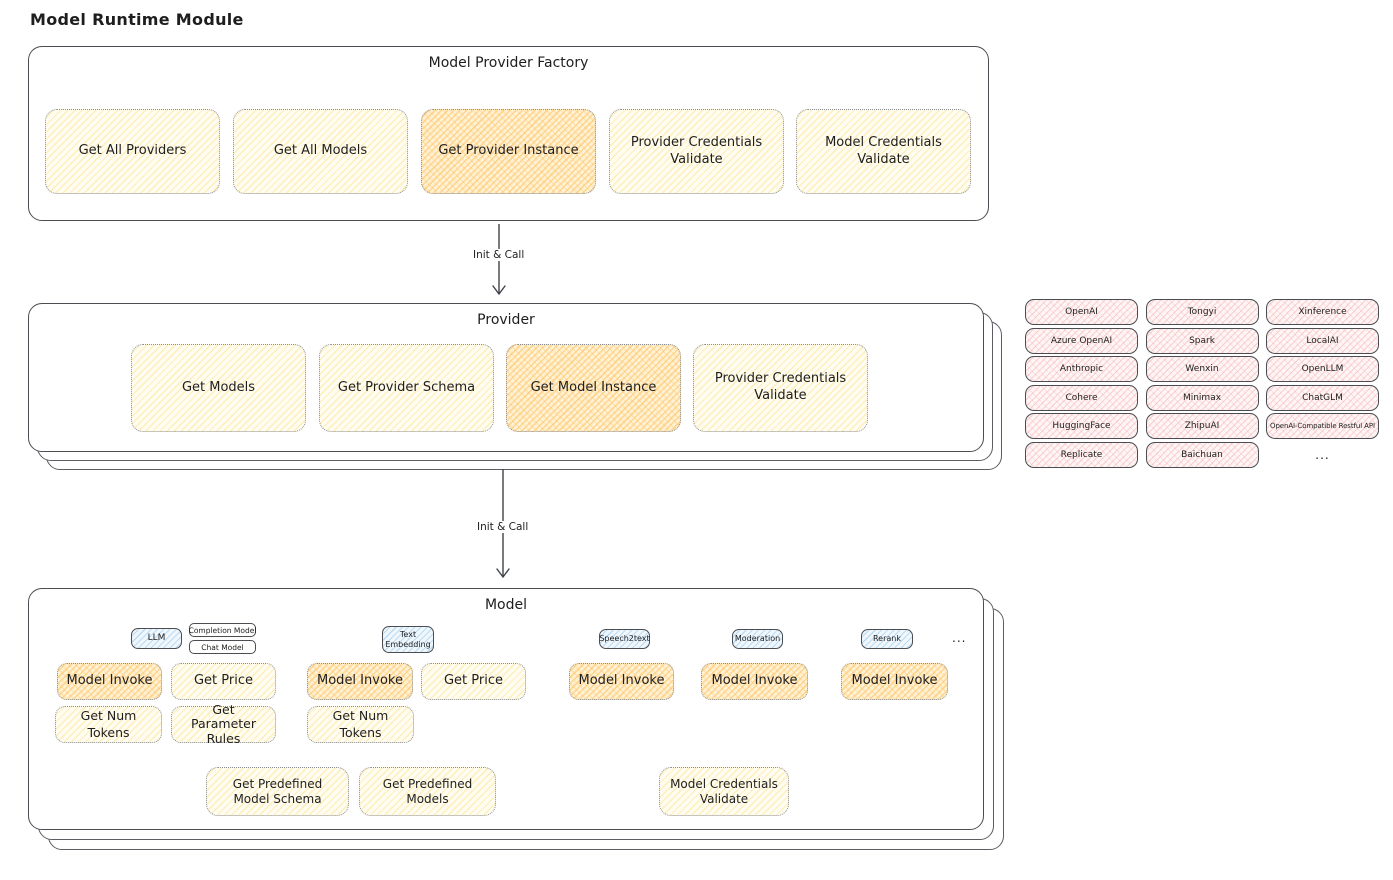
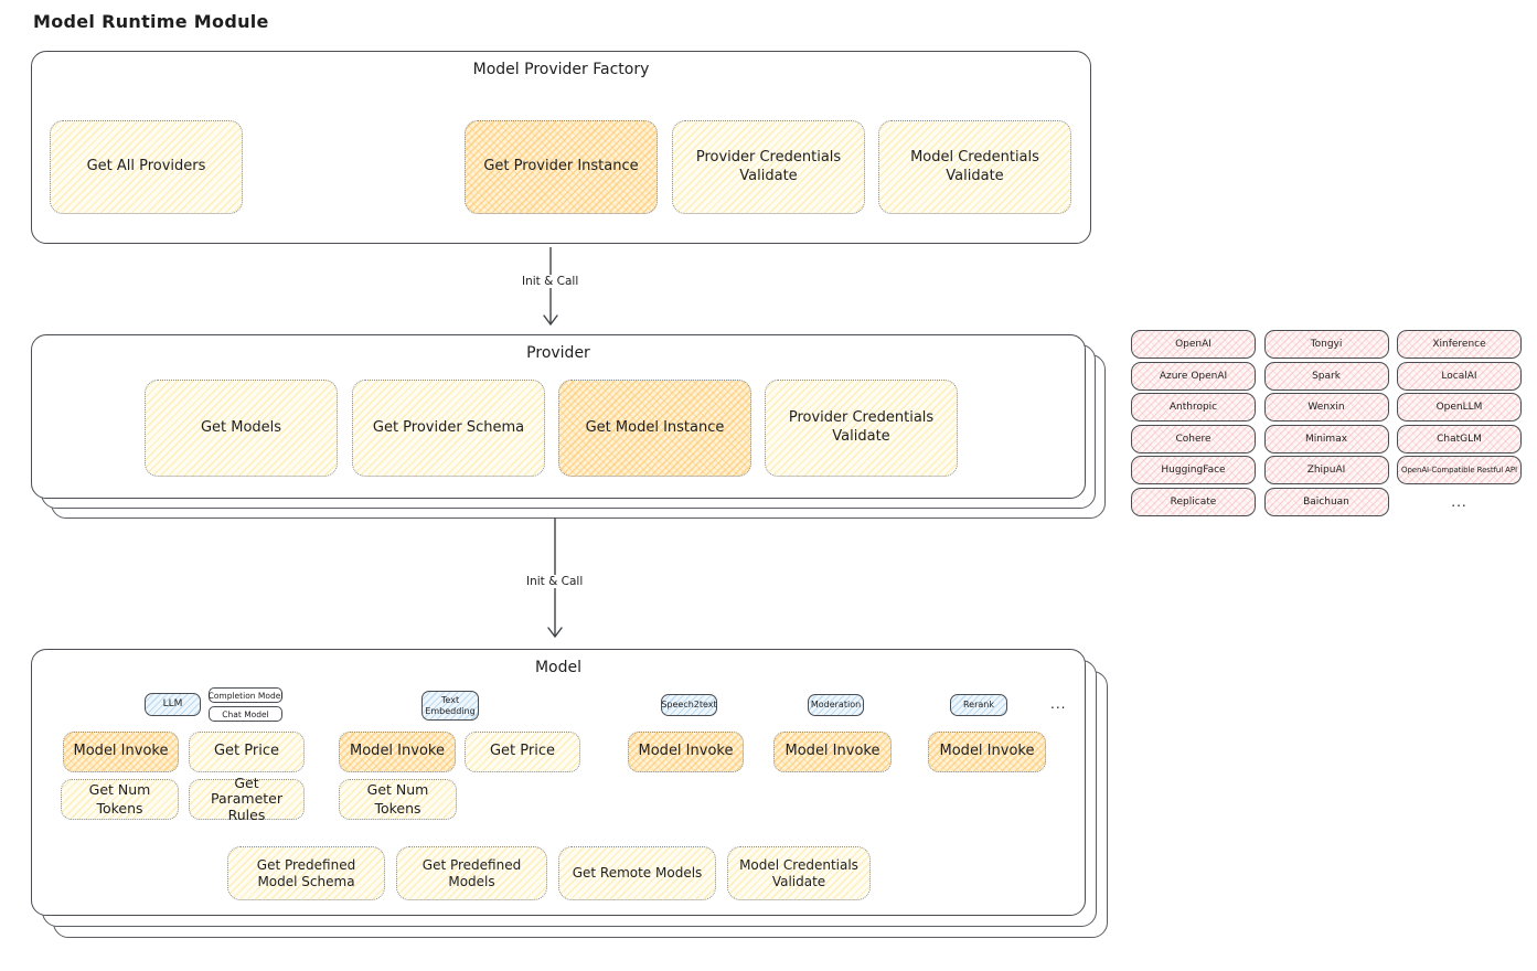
  Model Runtime Module
  Model Provider Factory
  Get All Providers
- Get All Models
  Get Provider Instance
  Provider Credentials Validate
  Model Credentials Validate
  Init & Call
  Provider
  Get Models
  Get Provider Schema
  Get Model Instance
  Provider Credentials Validate
  OpenAI
  Tongyi
  Xinference
  Azure OpenAI
  Spark
  LocalAI
  Anthropic
  Wenxin
  OpenLLM
  Cohere
  Minimax
  ChatGLM
  HuggingFace
  ZhipuAI
  OpenAI-Compatible Restful API
  Replicate
  Baichuan
  ...
  Init & Call
  Model
  LLM
  Completion Model
  Chat Model
  Text Embedding
  Speech2text
  Moderation
  Rerank
  ...
  Model Invoke
  Get Price
  Model Invoke
  Get Price
  Model Invoke
  Model Invoke
  Model Invoke
  Get Num Tokens
  Get Parameter Rules
  Get Num Tokens
  Get Predefined Model Schema
  Get Predefined Models
+ Get Remote Models
  Model Credentials Validate
